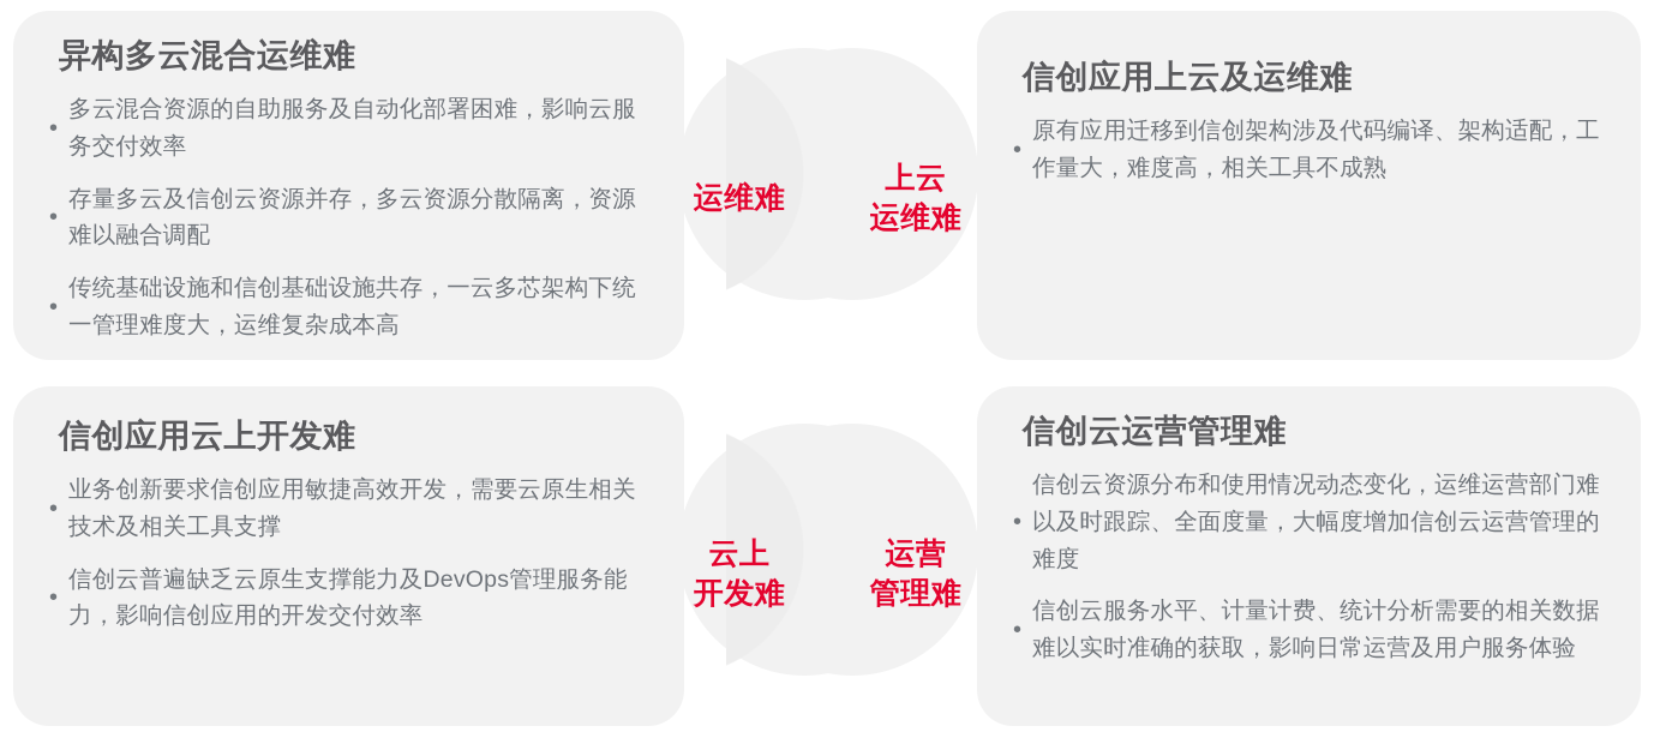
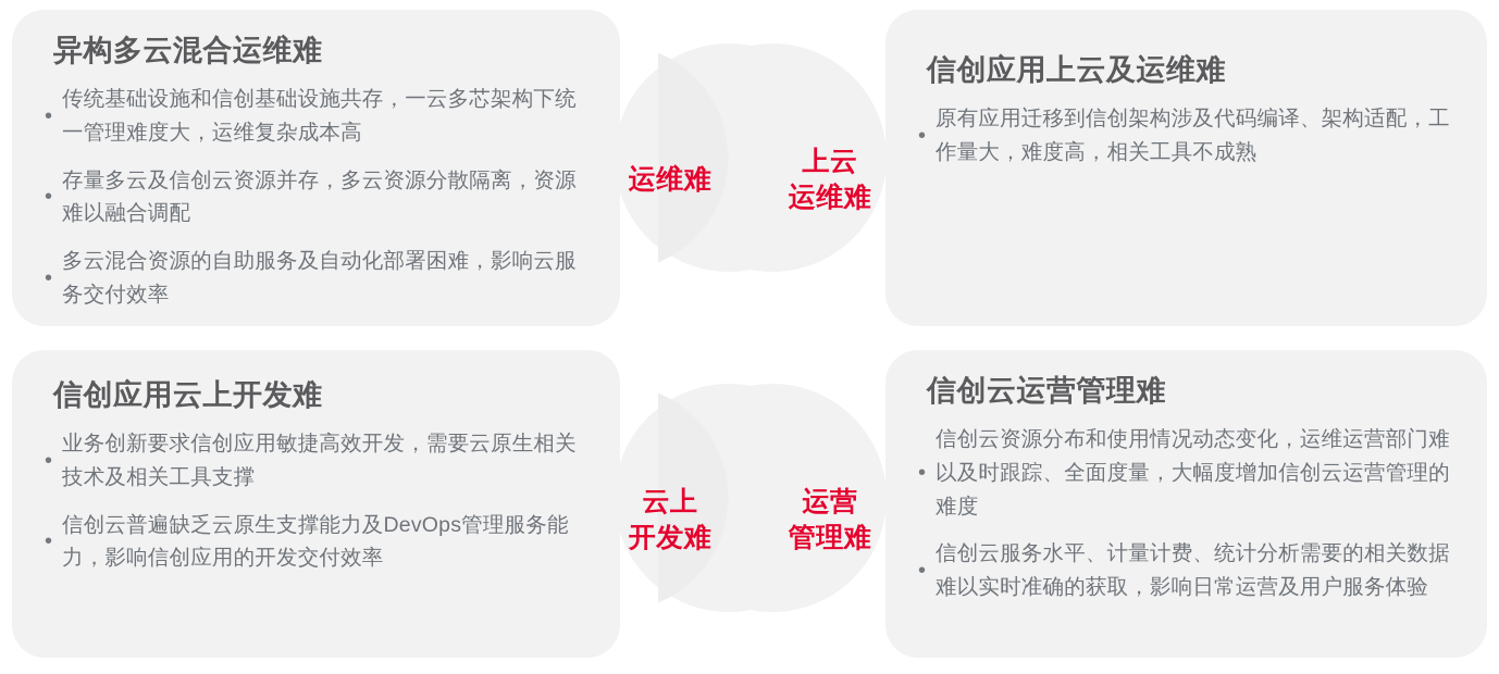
  异构多云混合运维难
- 多云混合资源的自助服务及自动化部署困难，影响云服务交付效率
+ 传统基础设施和信创基础设施共存，一云多芯架构下统一管理难度大，运维复杂成本高
  存量多云及信创云资源并存，多云资源分散隔离，资源难以融合调配
- 传统基础设施和信创基础设施共存，一云多芯架构下统一管理难度大，运维复杂成本高
+ 多云混合资源的自助服务及自动化部署困难，影响云服务交付效率
  信创应用上云及运维难
  原有应用迁移到信创架构涉及代码编译、架构适配，工作量大，难度高，相关工具不成熟
  信创应用云上开发难
  业务创新要求信创应用敏捷高效开发，需要云原生相关技术及相关工具支撑
  信创云普遍缺乏云原生支撑能力及DevOps管理服务能力，影响信创应用的开发交付效率
  信创云运营管理难
  信创云资源分布和使用情况动态变化，运维运营部门难以及时跟踪、全面度量，大幅度增加信创云运营管理的难度
  信创云服务水平、计量计费、统计分析需要的相关数据难以实时准确的获取，影响日常运营及用户服务体验
  运维难
  上云
  运维难
  云上
  开发难
  运营
  管理难
